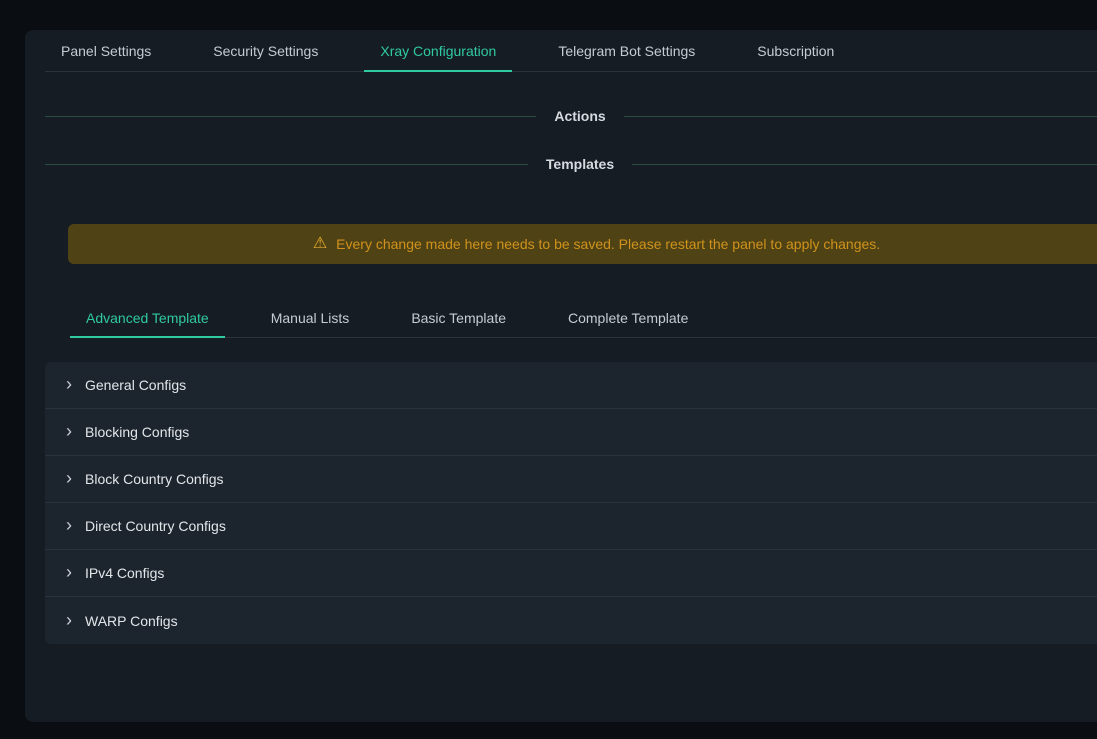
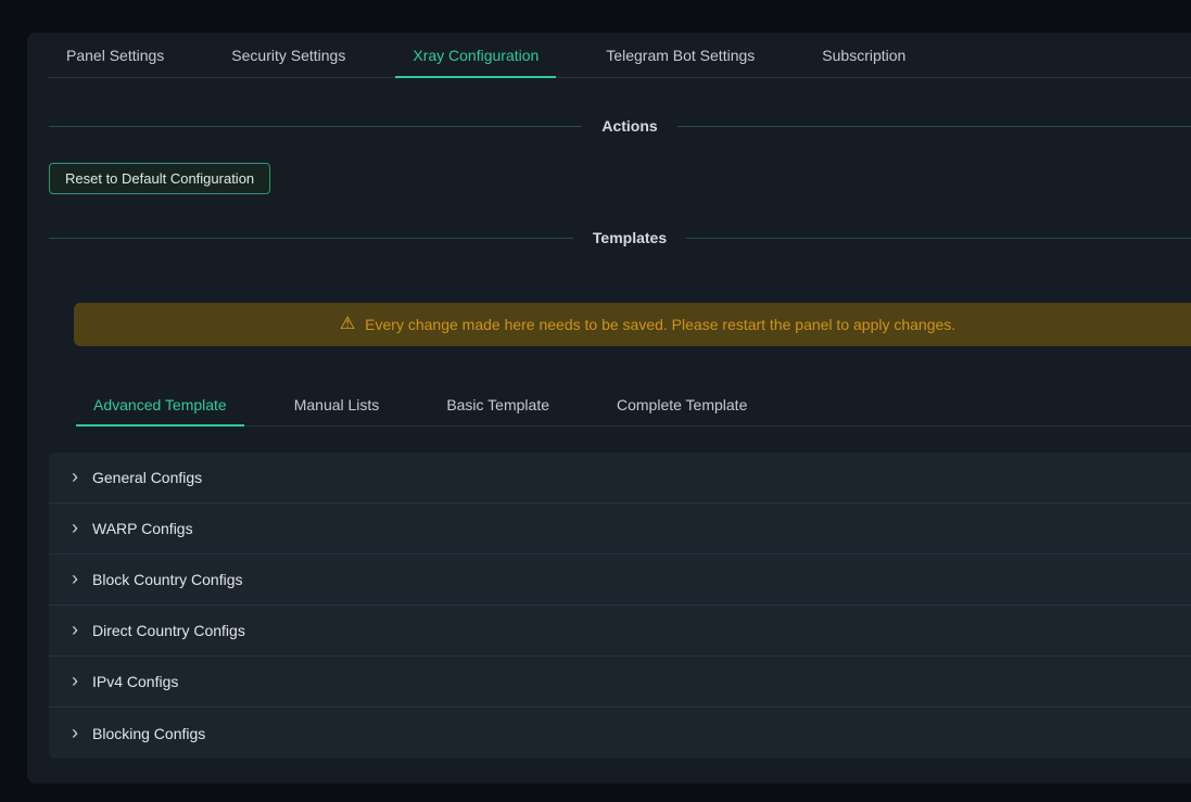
  Panel Settings
  Security Settings
  Xray Configuration
  Telegram Bot Settings
  Subscription
  Actions
+ Reset to Default Configuration
  Templates
  ⚠
  Every change made here needs to be saved. Please restart the panel to apply changes.
  Advanced Template
  Manual Lists
  Basic Template
  Complete Template
  ›
  General Configs
  ›
- Blocking Configs
+ WARP Configs
  ›
  Block Country Configs
  ›
  Direct Country Configs
  ›
  IPv4 Configs
  ›
- WARP Configs
+ Blocking Configs
